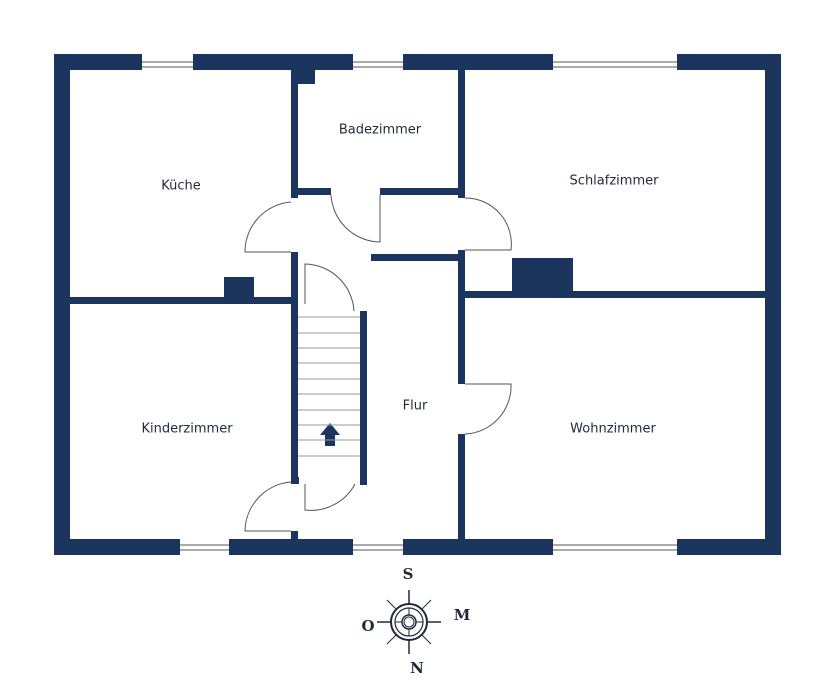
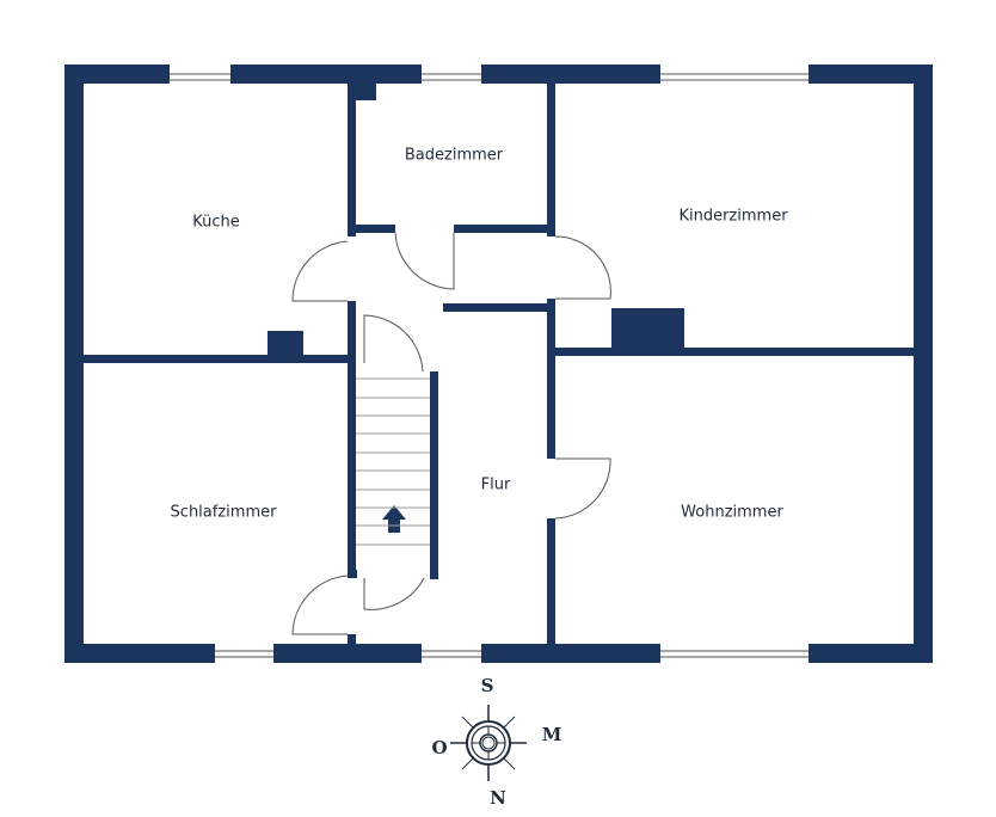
  Küche
  Badezimmer
- Schlafzimmer
+ Kinderzimmer
  Flur
- Kinderzimmer
+ Schlafzimmer
  Wohnzimmer
  S
  M
  N
  O
